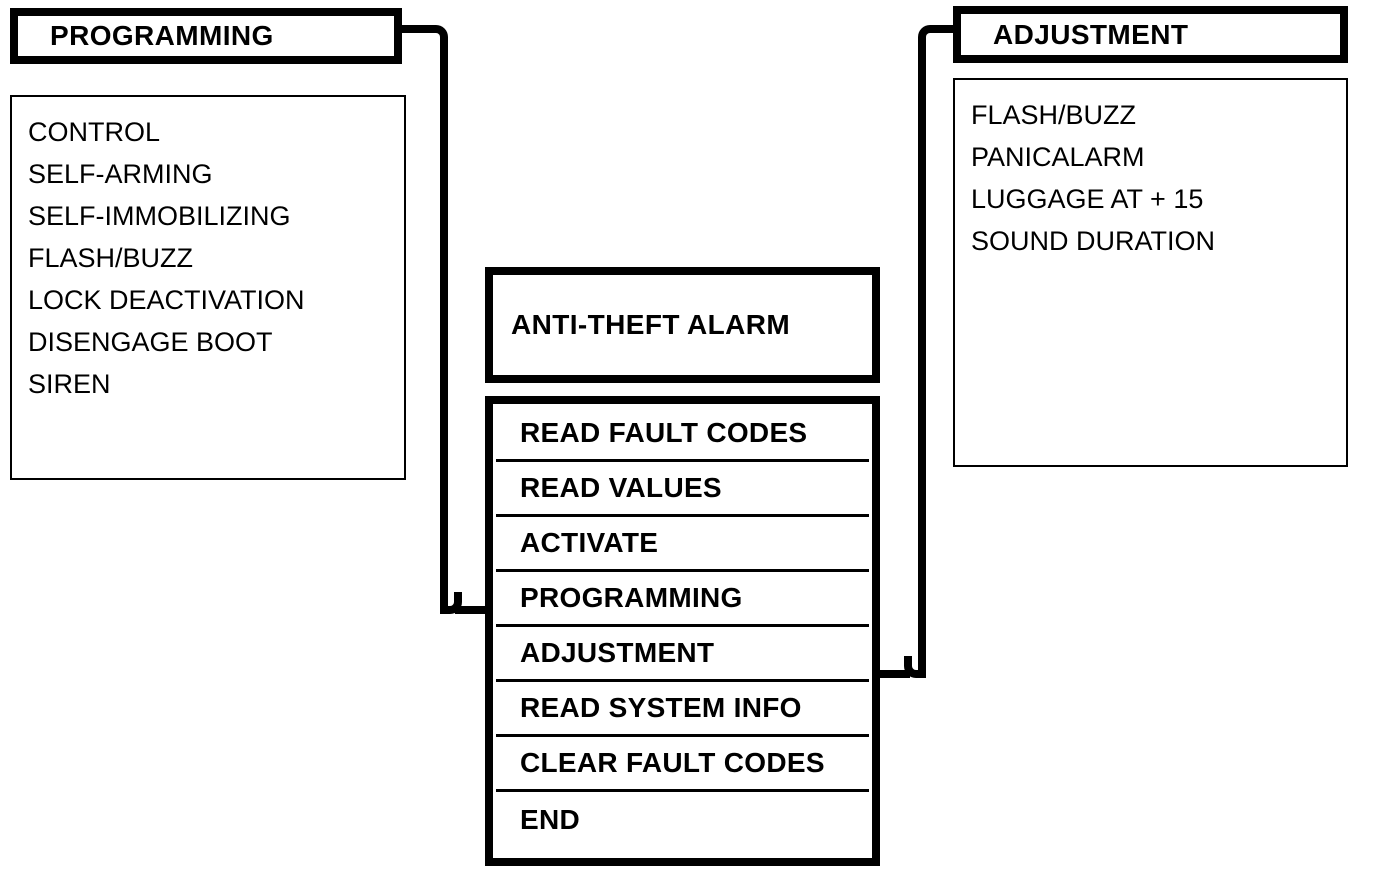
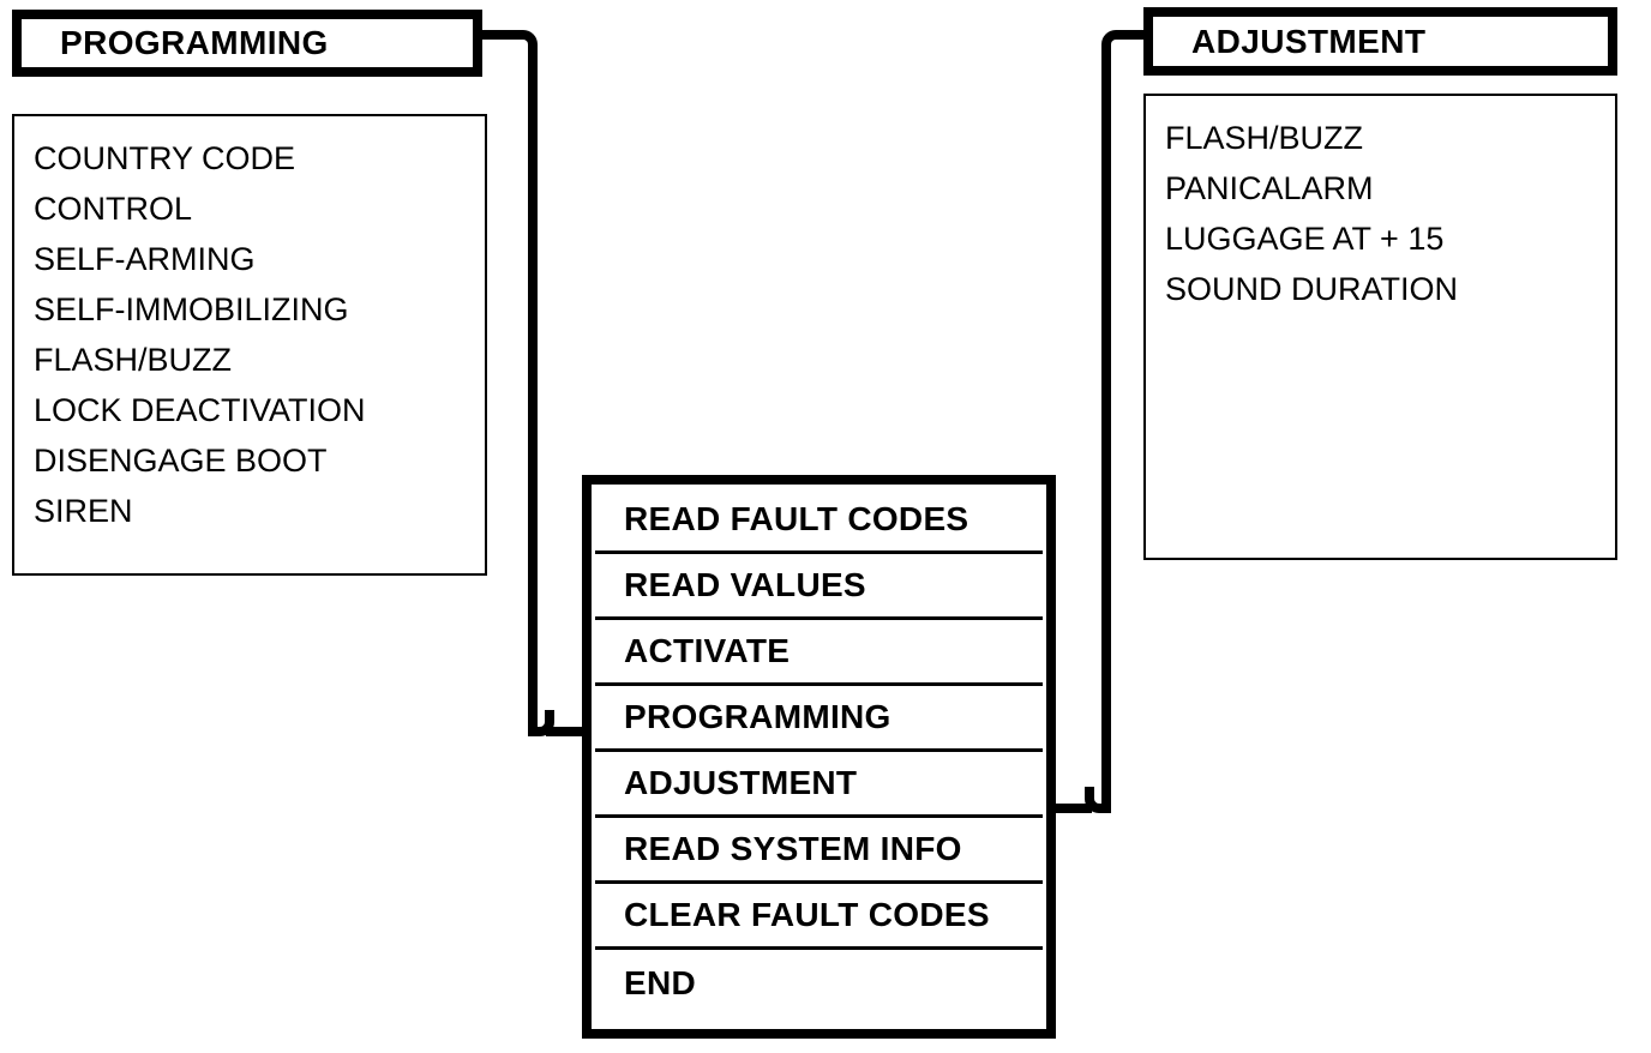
  PROGRAMMING
+ COUNTRY CODE
  CONTROL
  SELF-ARMING
  SELF-IMMOBILIZING
  FLASH/BUZZ
  LOCK DEACTIVATION
  DISENGAGE BOOT
  SIREN
- ANTI-THEFT ALARM
  READ FAULT CODES
  READ VALUES
  ACTIVATE
  PROGRAMMING
  ADJUSTMENT
  READ SYSTEM INFO
  CLEAR FAULT CODES
  END
  ADJUSTMENT
  FLASH/BUZZ
  PANICALARM
  LUGGAGE AT + 15
  SOUND DURATION
